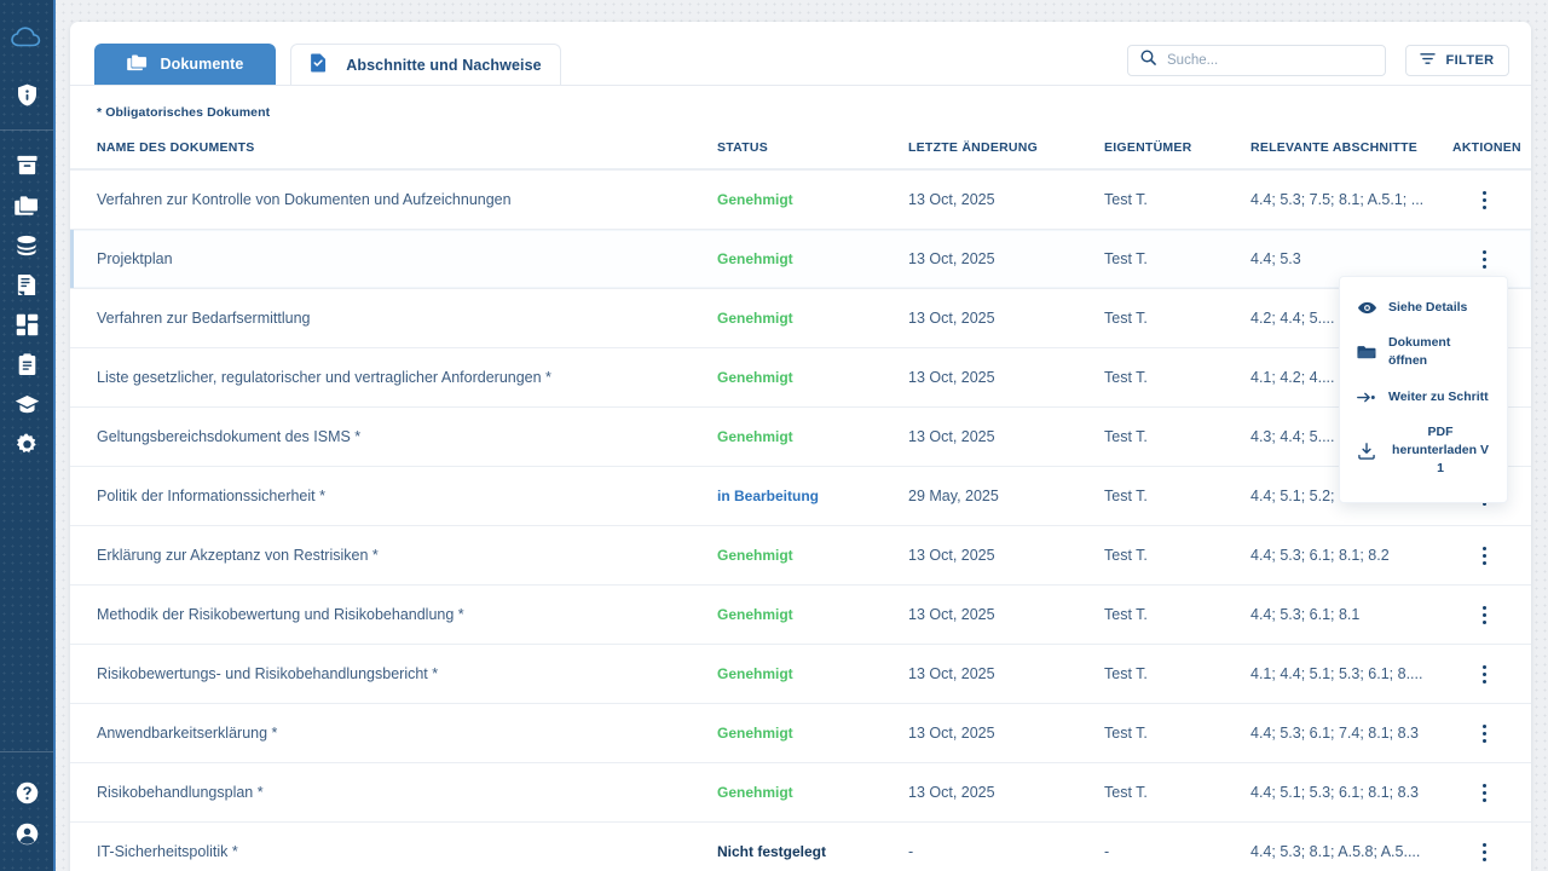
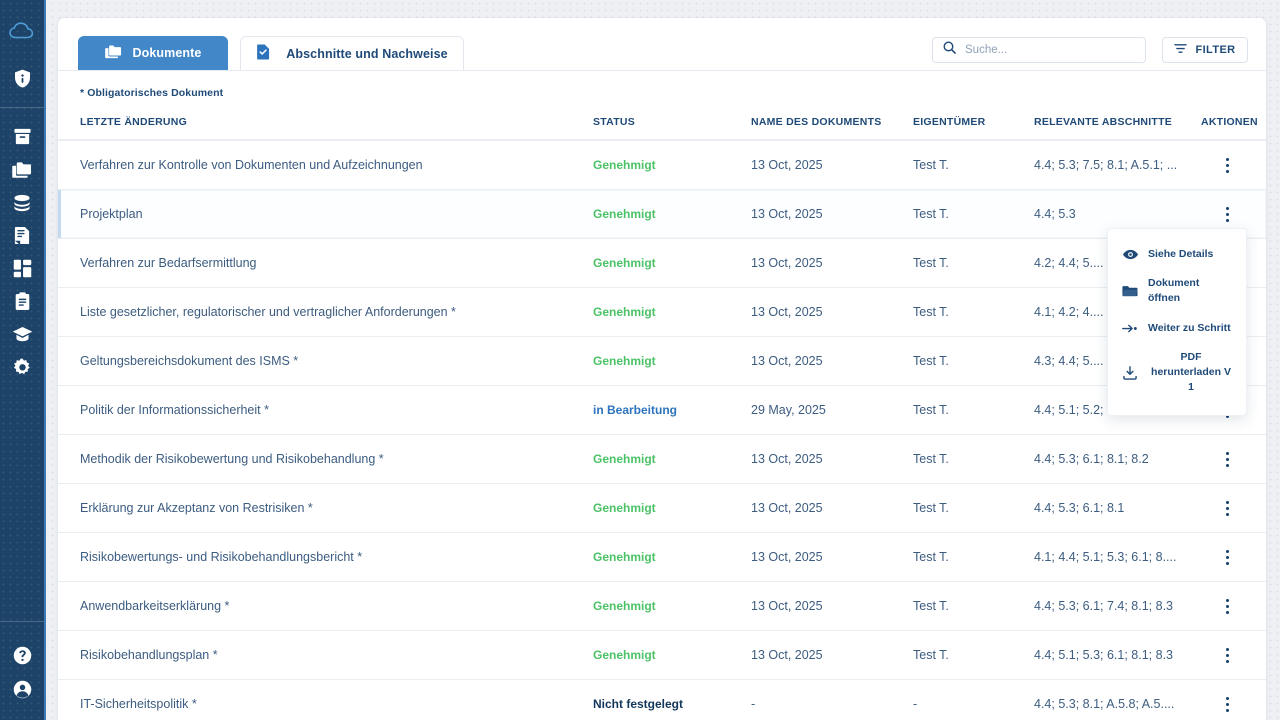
  Dokumente
  Abschnitte und Nachweise
  Suche...
  FILTER
  * Obligatorisches Dokument
- NAME DES DOKUMENTS
+ LETZTE ÄNDERUNG
  STATUS
- LETZTE ÄNDERUNG
+ NAME DES DOKUMENTS
  EIGENTÜMER
  RELEVANTE ABSCHNITTE
  AKTIONEN
  Verfahren zur Kontrolle von Dokumenten und Aufzeichnungen
  Genehmigt
  13 Oct, 2025
  Test T.
  4.4; 5.3; 7.5; 8.1; A.5.1; ...
  Projektplan
  Genehmigt
  13 Oct, 2025
  Test T.
  4.4; 5.3
  Verfahren zur Bedarfsermittlung
  Genehmigt
  13 Oct, 2025
  Test T.
  4.2; 4.4; 5....
  Liste gesetzlicher, regulatorischer und vertraglicher Anforderungen *
  Genehmigt
  13 Oct, 2025
  Test T.
  4.1; 4.2; 4....
  Geltungsbereichsdokument des ISMS *
  Genehmigt
  13 Oct, 2025
  Test T.
  4.3; 4.4; 5....
  Politik der Informationssicherheit *
  in Bearbeitung
  29 May, 2025
  Test T.
- Erklärung zur Akzeptanz von Restrisiken *
+ Methodik der Risikobewertung und Risikobehandlung *
  Genehmigt
  13 Oct, 2025
  Test T.
  4.4; 5.3; 6.1; 8.1; 8.2
- Methodik der Risikobewertung und Risikobehandlung *
+ Erklärung zur Akzeptanz von Restrisiken *
  Genehmigt
  13 Oct, 2025
  Test T.
  4.4; 5.3; 6.1; 8.1
  Risikobewertungs- und Risikobehandlungsbericht *
  Genehmigt
  13 Oct, 2025
  Test T.
  4.1; 4.4; 5.1; 5.3; 6.1; 8....
  Anwendbarkeitserklärung *
  Genehmigt
  13 Oct, 2025
  Test T.
  4.4; 5.3; 6.1; 7.4; 8.1; 8.3
  Risikobehandlungsplan *
  Genehmigt
  13 Oct, 2025
  Test T.
  4.4; 5.1; 5.3; 6.1; 8.1; 8.3
  IT-Sicherheitspolitik *
  Nicht festgelegt
  -
  -
  4.4; 5.3; 8.1; A.5.8; A.5....
  Siehe Details
  Dokument öffnen
  Weiter zu Schritt
  PDF herunterladen V 1
